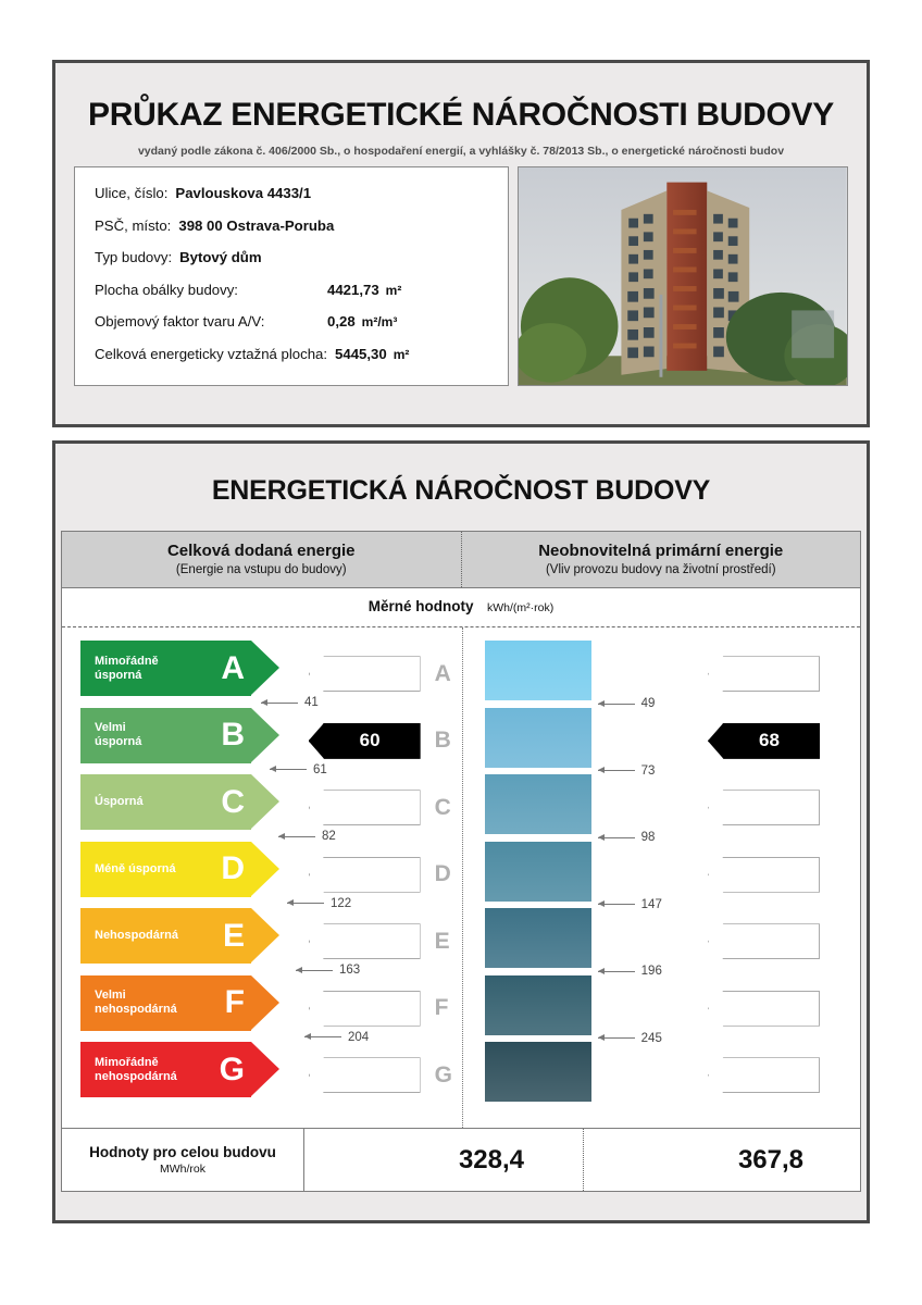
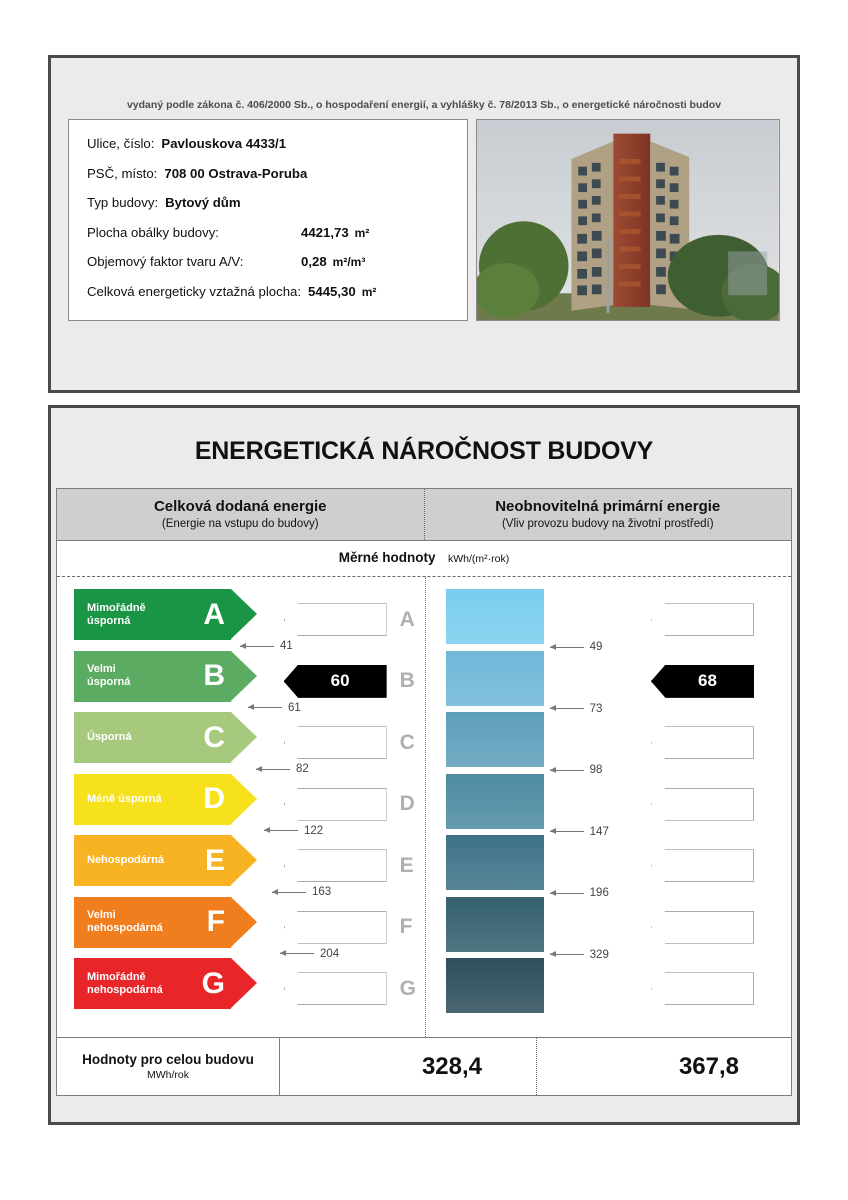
- PRŮKAZ ENERGETICKÉ NÁROČNOSTI BUDOVY
  vydaný podle zákona č. 406/2000 Sb., o hospodaření energií, a vyhlášky č. 78/2013 Sb., o energetické náročnosti budov
  Ulice, číslo:
  Pavlouskova 4433/1
  PSČ, místo:
- 398 00 Ostrava-Poruba
+ 708 00 Ostrava-Poruba
  Typ budovy:
  Bytový dům
  Plocha obálky budovy:
  4421,73
  m²
  Objemový faktor tvaru A/V:
  0,28
  m²/m³
  Celková energeticky vztažná plocha:
  5445,30
  m²
  ENERGETICKÁ NÁROČNOST BUDOVY
  Celková dodaná energie
  (Energie na vstupu do budovy)
  Neobnovitelná primární energie
  (Vliv provozu budovy na životní prostředí)
  Měrné hodnoty kWh/(m²·rok)
  Mimořádně
  úsporná
  A
  41
  Velmi
  úsporná
  B
  61
  Úsporná
  C
  82
  Méně úsporná
  D
  122
  Nehospodárná
  E
  163
  Velmi
  nehospodárná
  F
  204
  Mimořádně
  nehospodárná
  G
  A
  60
  B
  C
  D
  E
  F
  G
  49
  73
  98
  147
  196
- 245
+ 329
  68
  Hodnoty pro celou budovu
  MWh/rok
  328,4
  367,8
